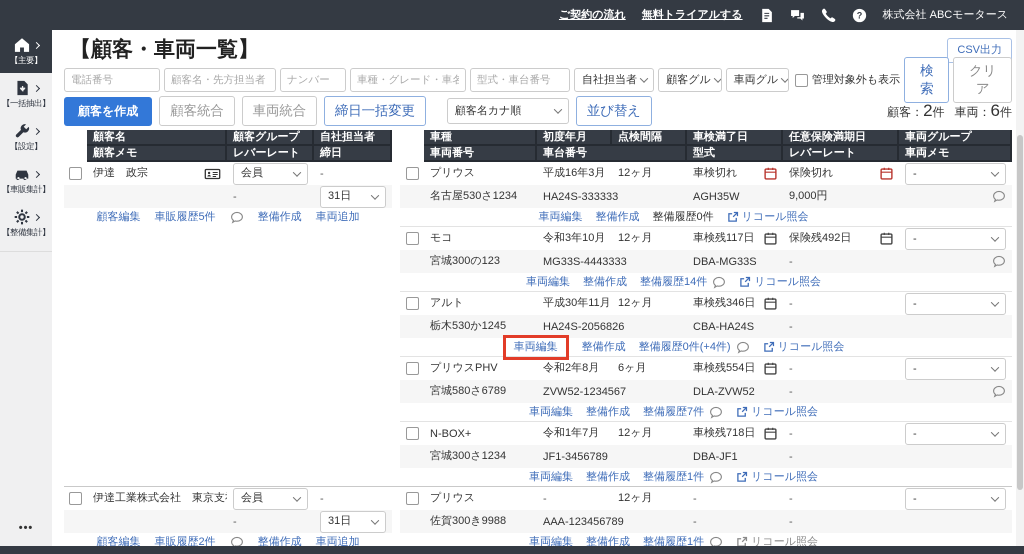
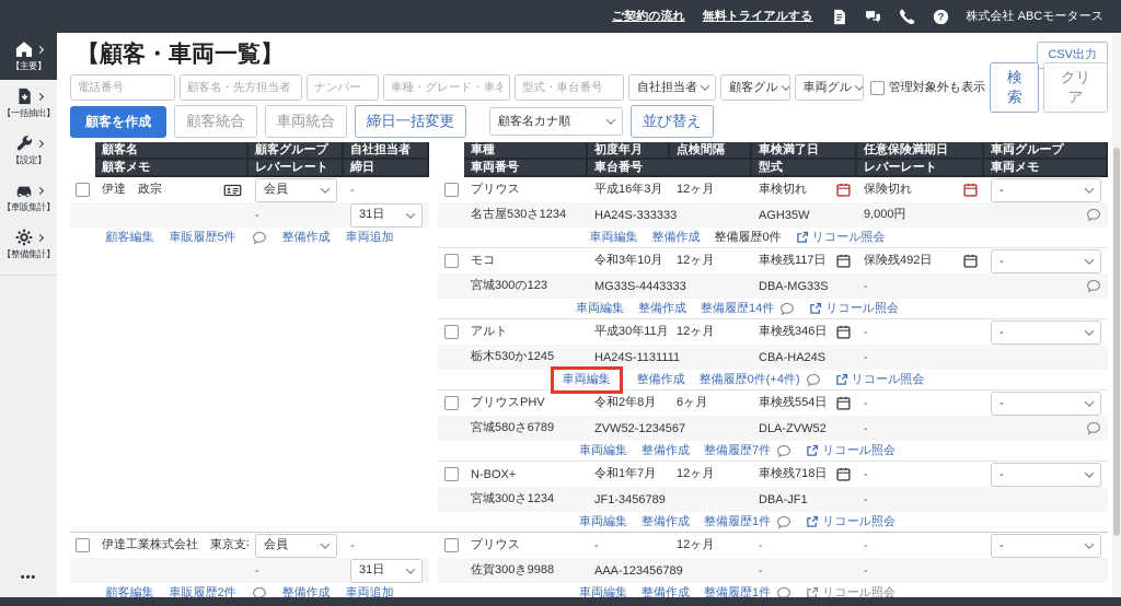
  ご契約の流れ
  無料トライアルする
  ?
  株式会社 ABCモータース
  【主要】
  【一括抽出】
  【設定】
  【車販集計】
  【整備集計】
  •••
  【顧客・車両一覧】
  CSV出力
  電話番号
  顧客名・先方担当者
  ナンバー
  車種・グレード・車名
  型式・車台番号
  自社担当者
  顧客グル
  車両グル
  管理対象外も表示
  検索
  クリア
  顧客を作成
  顧客統合
  車両統合
  締日一括変更
  顧客名カナ順
  並び替え
- 顧客：2件
- 車両：6件
  顧客名
  顧客グループ
  自社担当者
  顧客メモ
  レバーレート
  締日
  車種
  初度年月
  点検間隔
  車検満了日
  任意保険満期日
  車両グループ
  車両番号
  車台番号
  型式
  レバーレート
  車両メモ
  伊達 政宗
  会員
  -
  -
  31日
  顧客編集
  車販履歴5件
  整備作成
  車両追加
  プリウス
  平成16年3月
  12ヶ月
  車検切れ
  保険切れ
  -
  名古屋530さ1234
  HA24S-333333
  AGH35W
  9,000円
  車両編集
  整備作成
  整備履歴0件
  リコール照会
  モコ
  令和3年10月
  12ヶ月
  車検残117日
  保険残492日
  -
  宮城300の123
  MG33S-4443333
  DBA-MG33S
  -
  車両編集
  整備作成
  整備履歴14件
  リコール照会
  アルト
  平成30年11月
  12ヶ月
  車検残346日
  -
  -
  栃木530か1245
- HA24S-2056826
+ HA24S-1131111
  CBA-HA24S
  -
  車両編集
  整備作成
  整備履歴0件(+4件)
  リコール照会
  プリウスPHV
  令和2年8月
  6ヶ月
  車検残554日
  -
  -
  宮城580さ6789
  ZVW52-1234567
  DLA-ZVW52
  -
  車両編集
  整備作成
  整備履歴7件
  リコール照会
  N-BOX+
  令和1年7月
  12ヶ月
  車検残718日
  -
  -
  宮城300さ1234
  JF1-3456789
  DBA-JF1
  -
  車両編集
  整備作成
  整備履歴1件
  リコール照会
  伊達工業株式会社 東京支
  会員
  -
  -
  31日
  顧客編集
  車販履歴2件
  整備作成
  車両追加
  プリウス
  -
  12ヶ月
  -
  -
  -
  佐賀300き9988
  AAA-123456789
  -
  -
  車両編集
  整備作成
  整備履歴1件
  リコール照会
